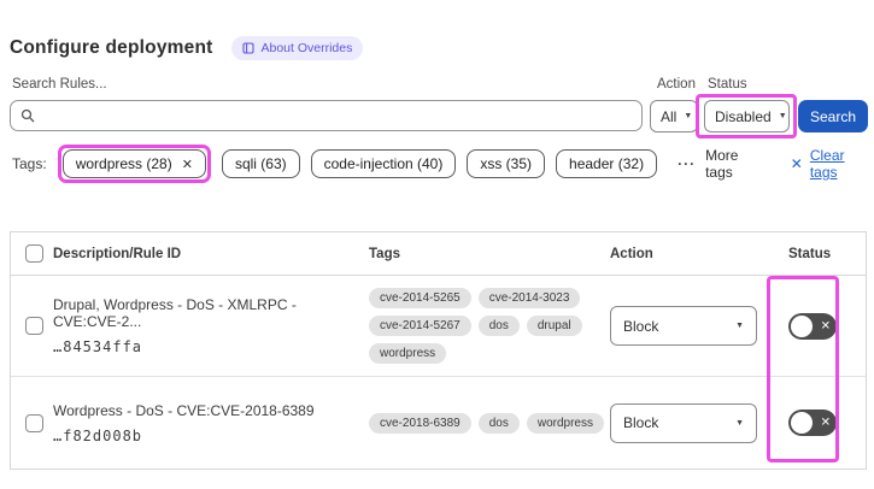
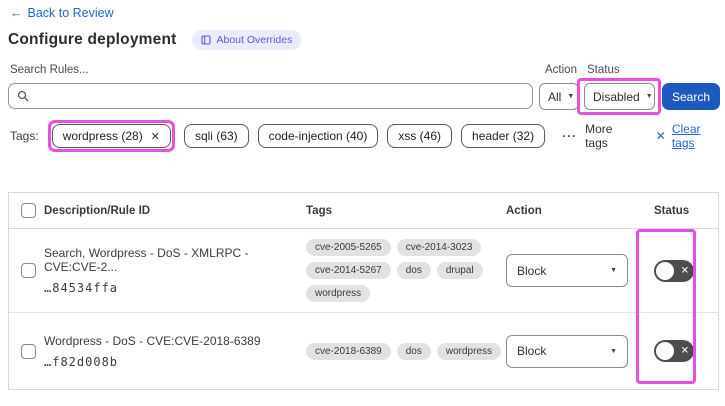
+ ←
+ Back to Review
  Configure deployment
  About Overrides
  Search Rules...
  Action
  Status
  All
  Disabled
  Search
  Tags:
  wordpress (28)
  ✕
  sqli (63)
  code-injection (40)
- xss (35)
+ xss (46)
  header (32)
  ···
  More tags
  ✕
  Clear tags
  Description/Rule ID
  Tags
  Action
  Status
- Drupal, Wordpress - DoS - XMLRPC - CVE:CVE-2...
+ Search, Wordpress - DoS - XMLRPC - CVE:CVE-2...
  …84534ffa
- cve-2014-5265
+ cve-2005-5265
  cve-2014-3023
  cve-2014-5267
  dos
  drupal
  wordpress
  Block
  ✕
  Wordpress - DoS - CVE:CVE-2018-6389
  …f82d008b
  cve-2018-6389
  dos
  wordpress
  Block
  ✕
